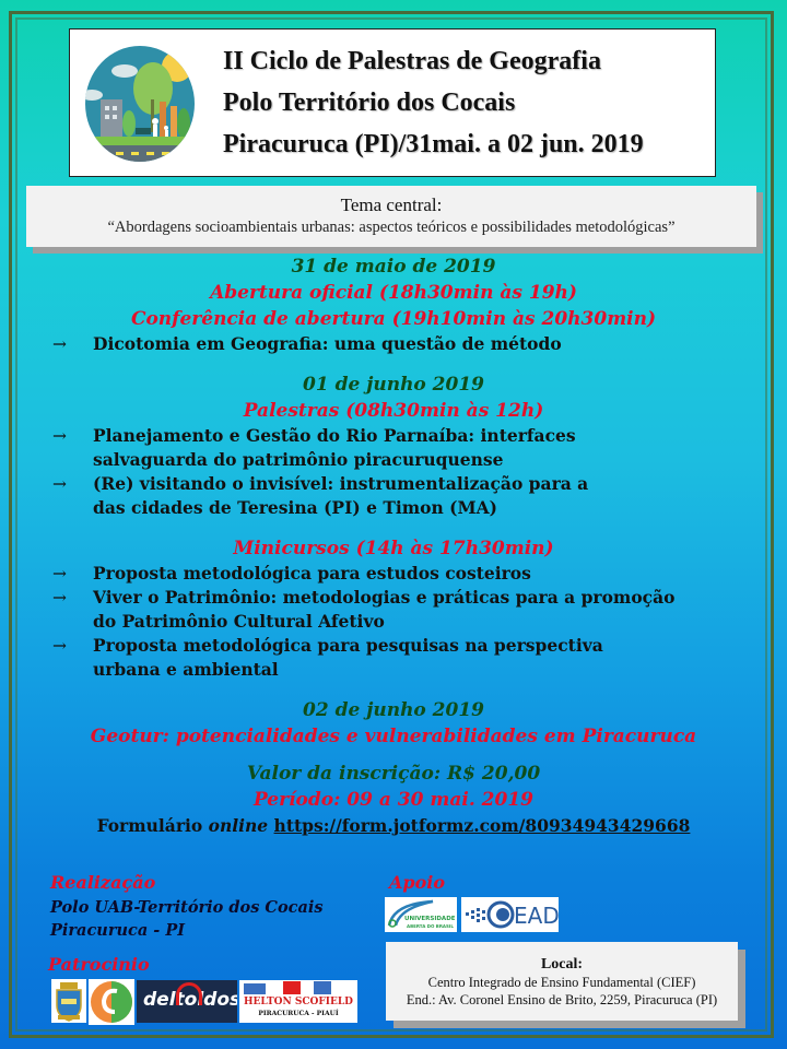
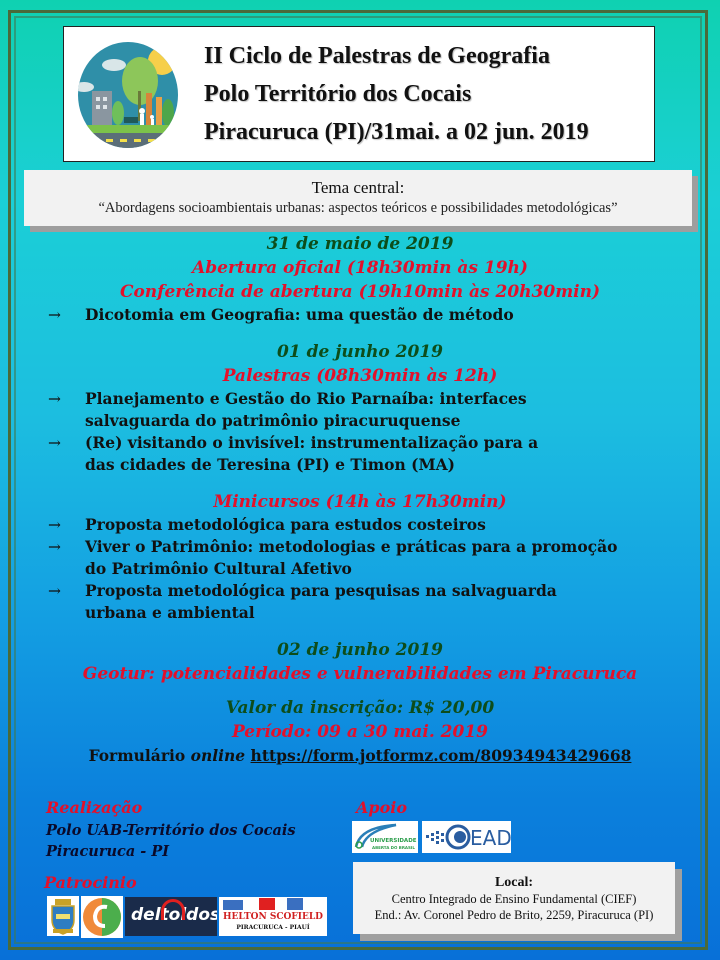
  II Ciclo de Palestras de Geografia
  Polo Território dos Cocais
  Piracuruca (PI)/31mai. a 02 jun. 2019
  Tema central:
  “Abordagens socioambientais urbanas: aspectos teóricos e possibilidades metodológicas”
  31 de maio de 2019
  Abertura oficial (18h30min às 19h)
  Conferência de abertura (19h10min às 20h30min)
  →
  Dicotomia em Geografia: uma questão de método
  01 de junho 2019
  Palestras (08h30min às 12h)
  →
  Planejamento e Gestão do Rio Parnaíba: interfaces
  salvaguarda do patrimônio piracuruquense
  →
  (Re) visitando o invisível: instrumentalização para a
  das cidades de Teresina (PI) e Timon (MA)
  Minicursos (14h às 17h30min)
  →
  Proposta metodológica para estudos costeiros
  →
  Viver o Patrimônio: metodologias e práticas para a promoção
  do Patrimônio Cultural Afetivo
  →
- Proposta metodológica para pesquisas na perspectiva
+ Proposta metodológica para pesquisas na salvaguarda
  urbana e ambiental
  02 de junho 2019
  Geotur: potencialidades e vulnerabilidades em Piracuruca
  Valor da inscrição: R$ 20,00
  Período: 09 a 30 mai. 2019
  Formulário online https://form.jotformz.com/80934943429668
  Realização
  Polo UAB-Território dos Cocais
  Piracuruca - PI
  Patrocinio
  deltoldos
  HELTON SCOFIELD
  Apoio
  EAD
  Local:
  Centro Integrado de Ensino Fundamental (CIEF)
- End.: Av. Coronel Ensino de Brito, 2259, Piracuruca (PI)
+ End.: Av. Coronel Pedro de Brito, 2259, Piracuruca (PI)
